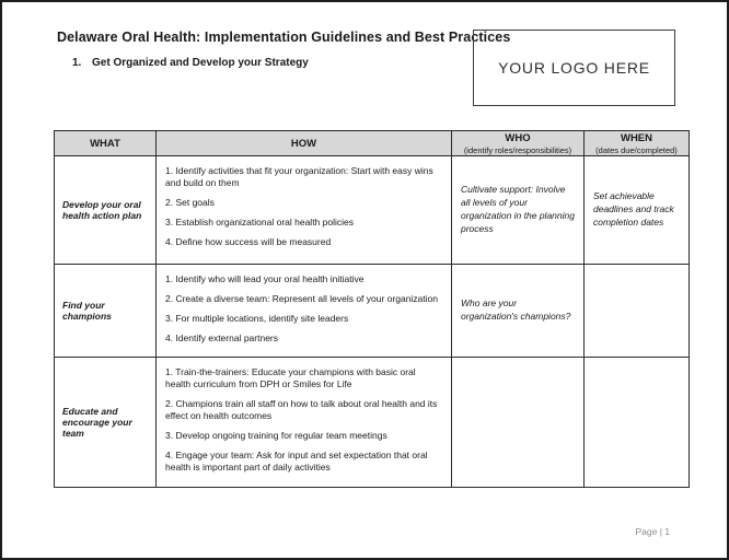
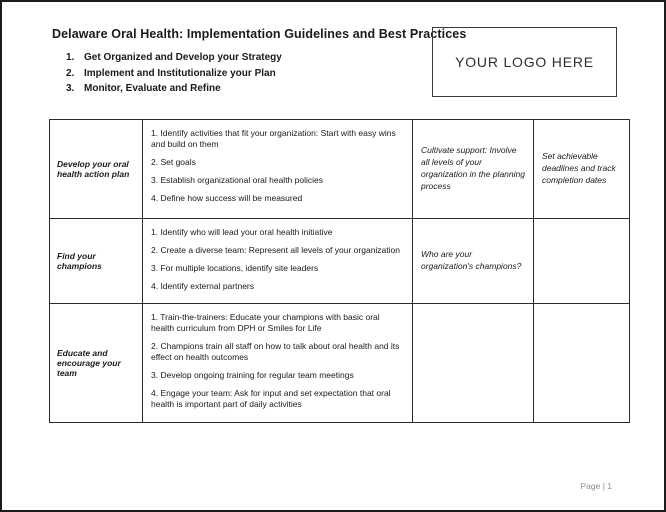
  Delaware Oral Health: Implementation Guidelines and Best Practices
  1.
  Get Organized and Develop your Strategy
+ 2.
+ Implement and Institutionalize your Plan
+ 3.
+ Monitor, Evaluate and Refine
  YOUR LOGO HERE
- WHAT	HOW	WHO (identify roles/responsibilities)	WHEN (dates due/completed)
  Develop your oral health action plan	1. Identify activities that fit your organization: Start with easy wins and build on them 2. Set goals 3. Establish organizational oral health policies 4. Define how success will be measured	Cultivate support: Involve all levels of your organization in the planning process	Set achievable deadlines and track completion dates
  Find your champions	1. Identify who will lead your oral health initiative 2. Create a diverse team: Represent all levels of your organization 3. For multiple locations, identify site leaders 4. Identify external partners	Who are your organization's champions?
  Educate and encourage your team	1. Train-the-trainers: Educate your champions with basic oral health curriculum from DPH or Smiles for Life 2. Champions train all staff on how to talk about oral health and its effect on health outcomes 3. Develop ongoing training for regular team meetings 4. Engage your team: Ask for input and set expectation that oral health is important part of daily activities
  Page | 1
